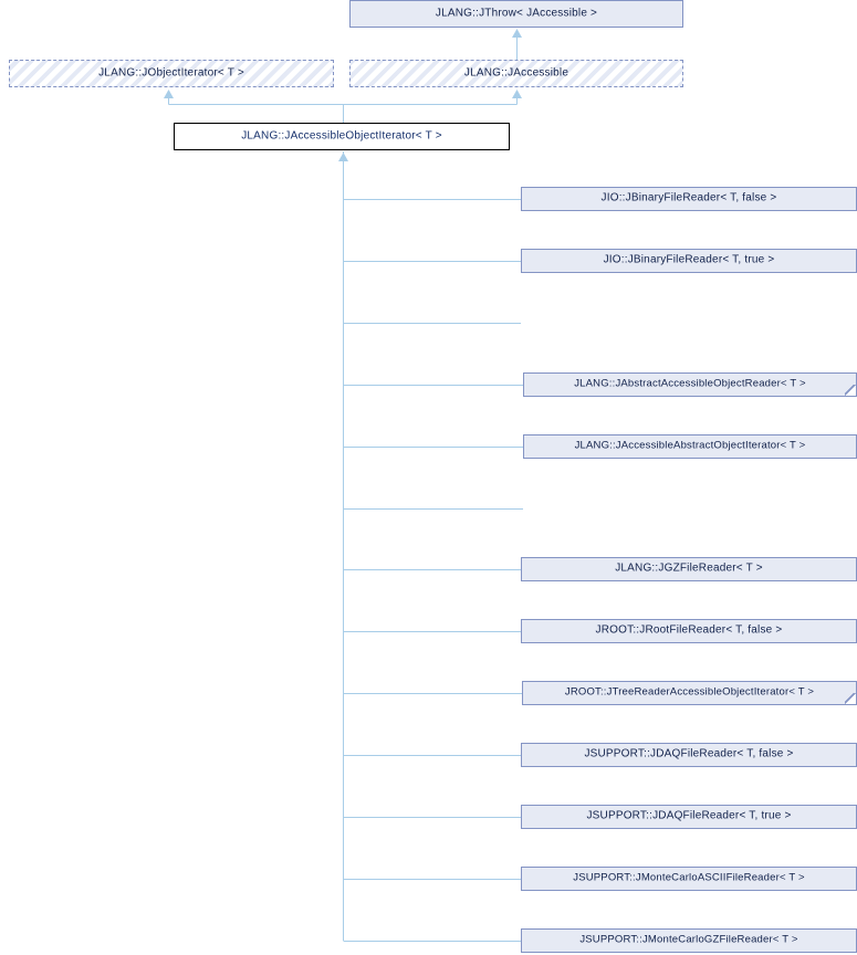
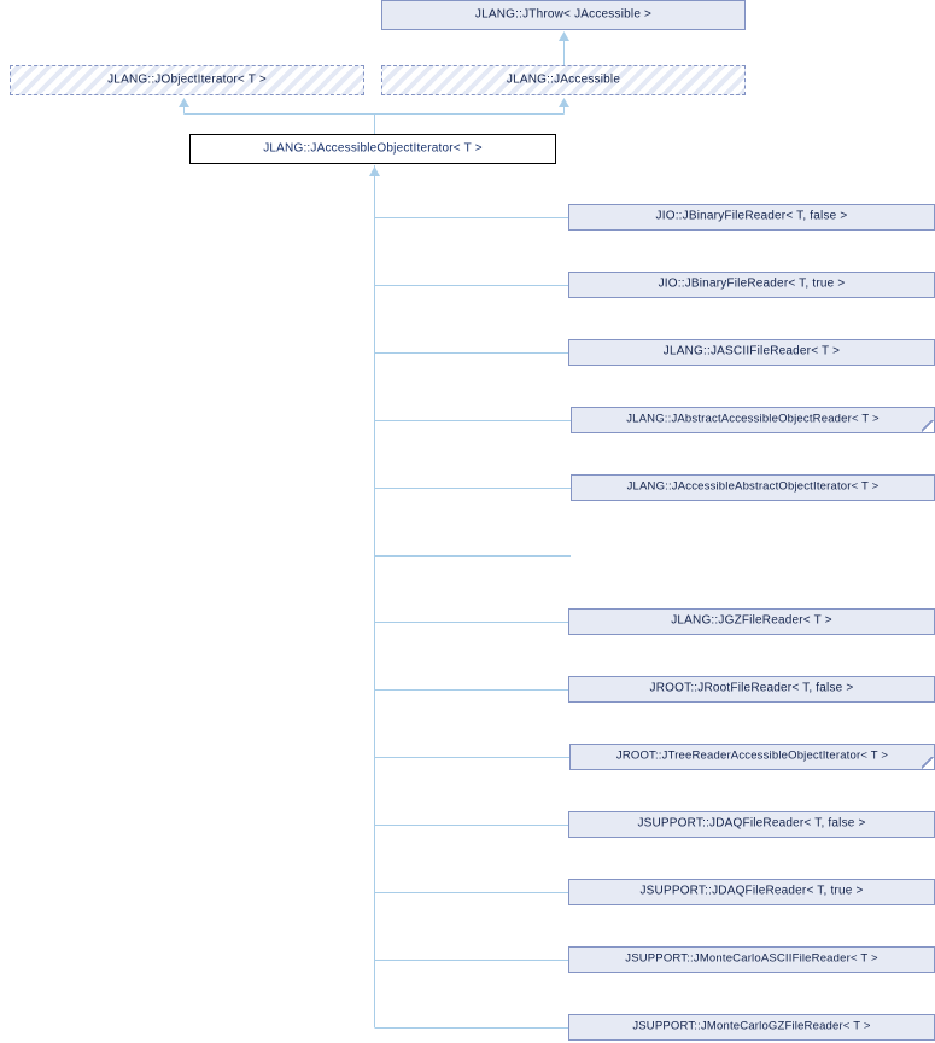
  JLANG::JThrow< JAccessible >
  JLANG::JObjectIterator< T >
  JLANG::JAccessible
  JLANG::JAccessibleObjectIterator< T >
  JIO::JBinaryFileReader< T, false >
  JIO::JBinaryFileReader< T, true >
+ JLANG::JASCIIFileReader< T >
  JLANG::JAbstractAccessibleObjectReader< T >
  JLANG::JAccessibleAbstractObjectIterator< T >
  JLANG::JGZFileReader< T >
  JROOT::JRootFileReader< T, false >
  JROOT::JTreeReaderAccessibleObjectIterator< T >
  JSUPPORT::JDAQFileReader< T, false >
  JSUPPORT::JDAQFileReader< T, true >
  JSUPPORT::JMonteCarloASCIIFileReader< T >
  JSUPPORT::JMonteCarloGZFileReader< T >
